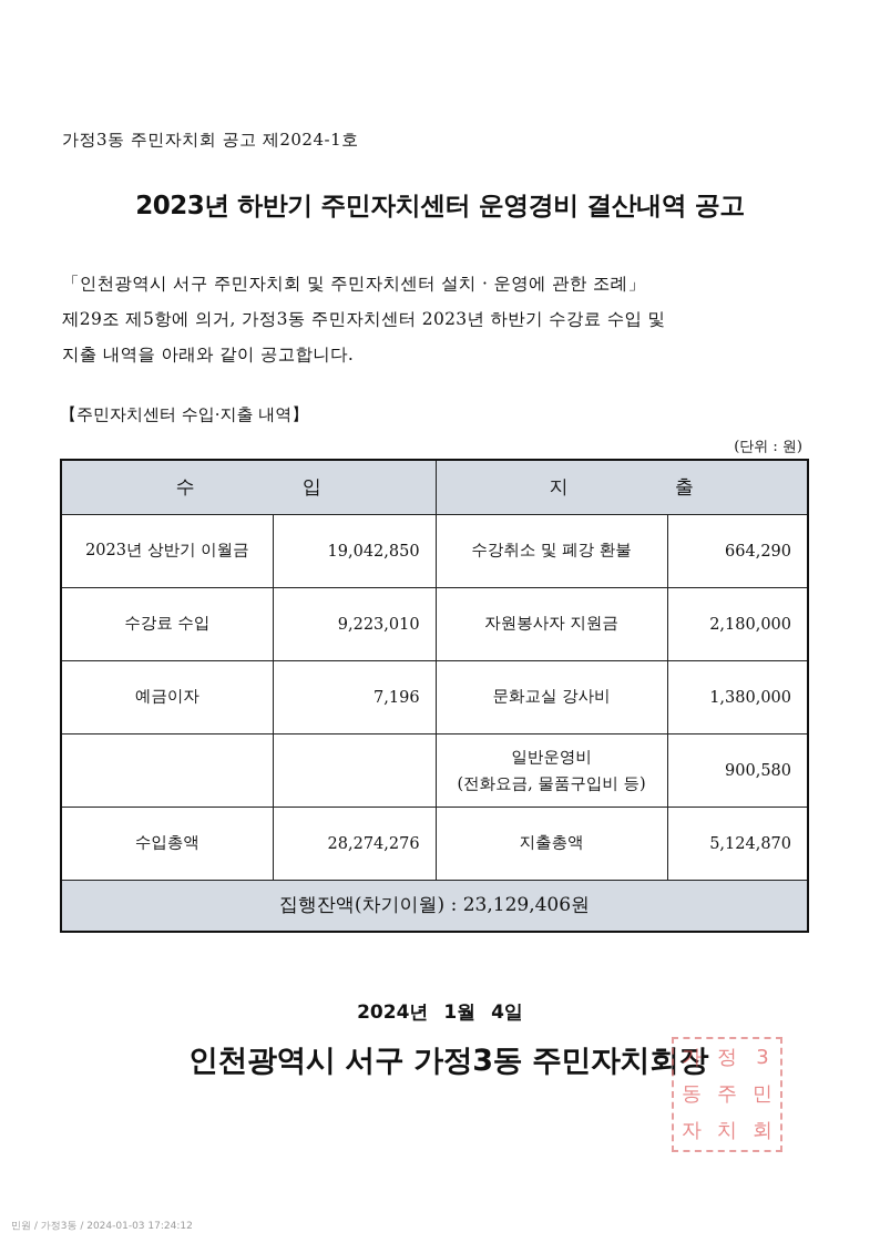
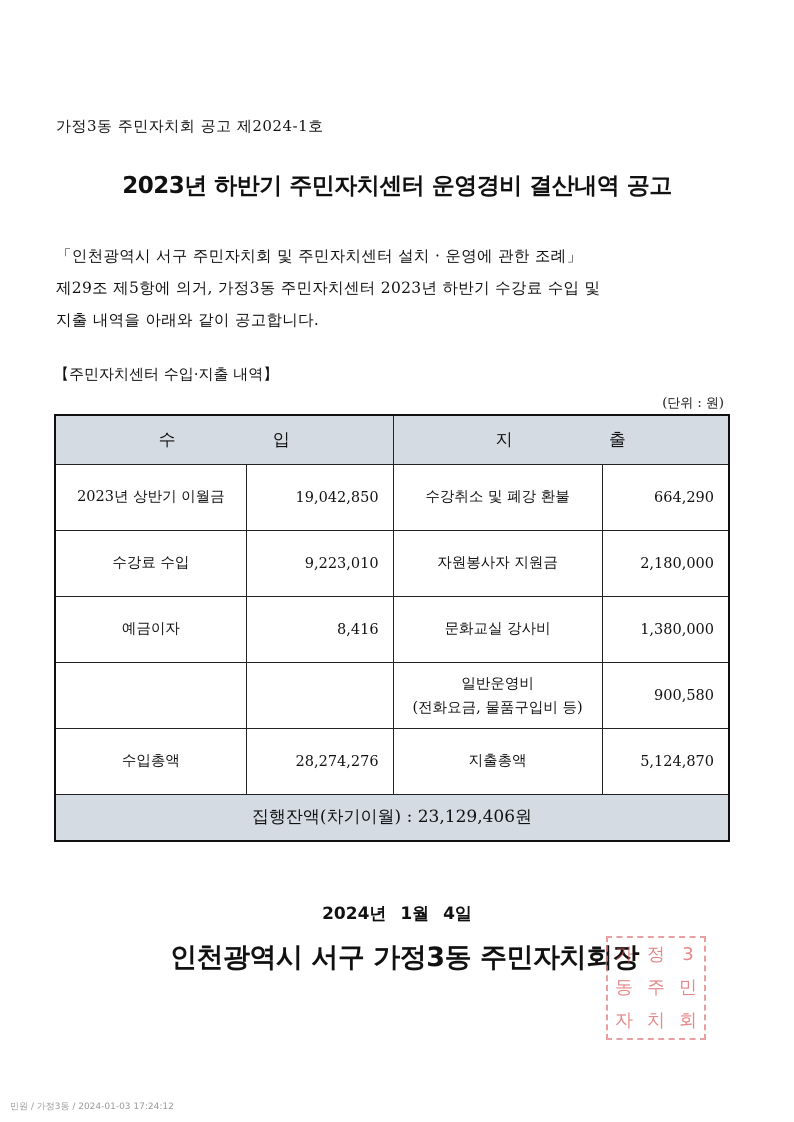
  가정3동 주민자치회 공고 제2024-1호
  2023년 하반기 주민자치센터 운영경비 결산내역 공고
  「인천광역시 서구 주민자치회 및 주민자치센터 설치 · 운영에 관한 조례」
  제29조 제5항에 의거, 가정3동 주민자치센터 2023년 하반기 수강료 수입 및
  지출 내역을 아래와 같이 공고합니다.
  【주민자치센터 수입·지출 내역】
  (단위 : 원)
  수 입	지 출
  2023년 상반기 이월금	19,042,850	수강취소 및 폐강 환불	664,290
  수강료 수입	9,223,010	자원봉사자 지원금	2,180,000
- 예금이자	7,196	문화교실 강사비	1,380,000
+ 예금이자	8,416	문화교실 강사비	1,380,000
  		일반운영비 (전화요금, 물품구입비 등)	900,580
  수입총액	28,274,276	지출총액	5,124,870
  집행잔액(차기이월) : 23,129,406원
  2024년 1월 4일
  인천광역시 서구 가정3동 주민자치회장
  가
  정
  3
  동
  주
  민
  자
  치
  회
  민원 / 가정3동 / 2024-01-03 17:24:12
